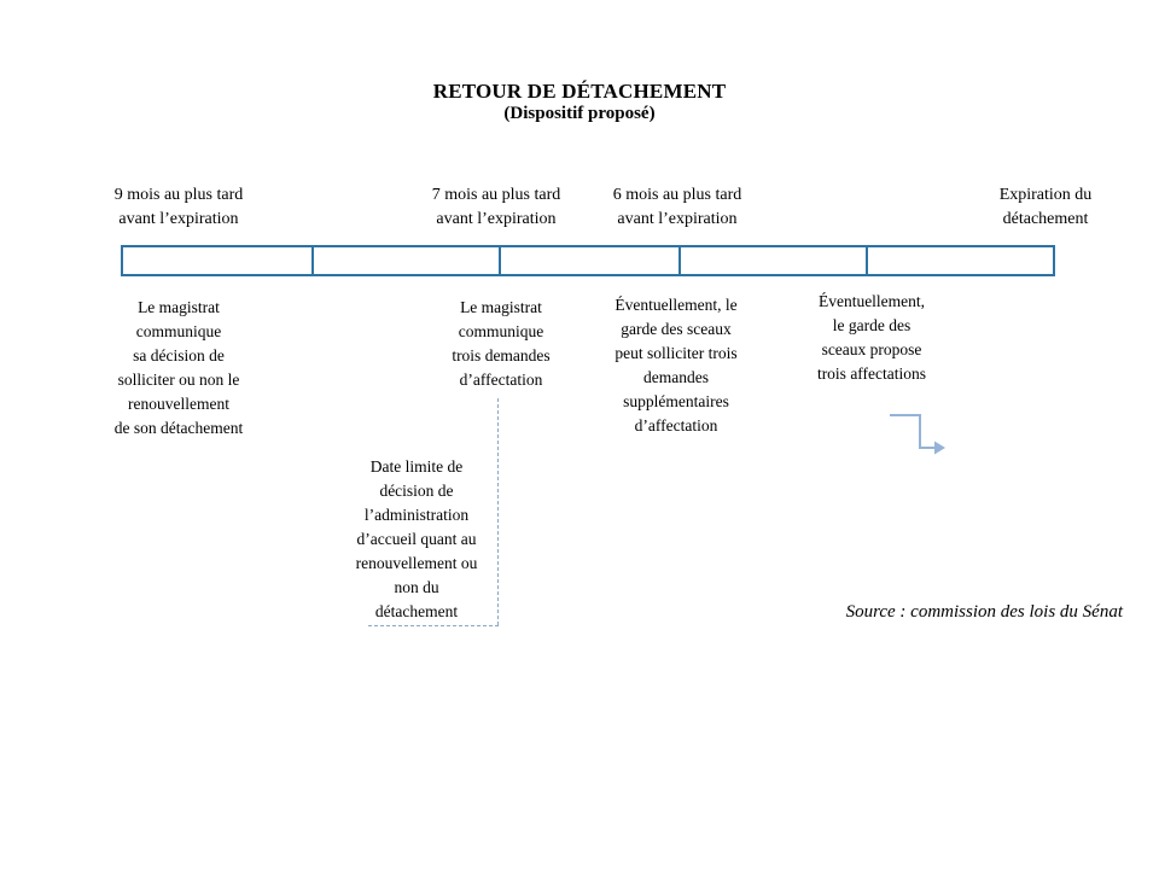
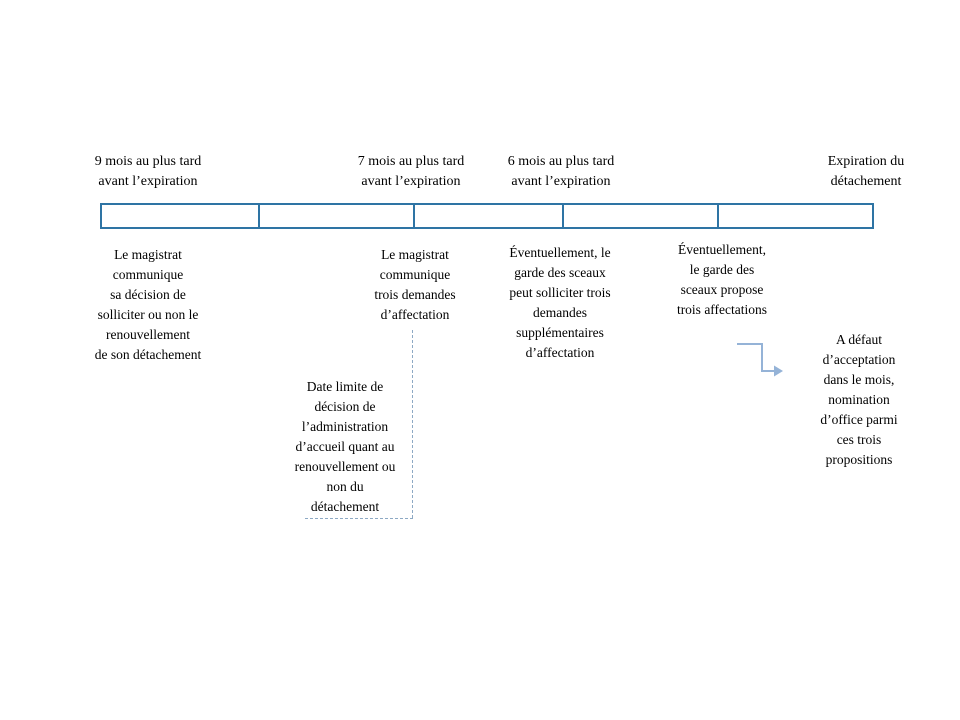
- RETOUR DE DÉTACHEMENT
- (Dispositif proposé)
  9 mois au plus tard
  avant l’expiration
  7 mois au plus tard
  avant l’expiration
  6 mois au plus tard
  avant l’expiration
  Expiration du
  détachement
  Le magistrat
  communique
  sa décision de
  solliciter ou non le
  renouvellement
  de son détachement
  Le magistrat
  communique
  trois demandes
  d’affectation
  Éventuellement, le
  garde des sceaux
  peut solliciter trois
  demandes
  supplémentaires
  d’affectation
  Éventuellement,
  le garde des
  sceaux propose
  trois affectations
+ A défaut
+ d’acceptation
+ dans le mois,
+ nomination
+ d’office parmi
+ ces trois
+ propositions
  Date limite de
  décision de
  l’administration
  d’accueil quant au
  renouvellement ou
  non du
  détachement
- Source : commission des lois du Sénat
